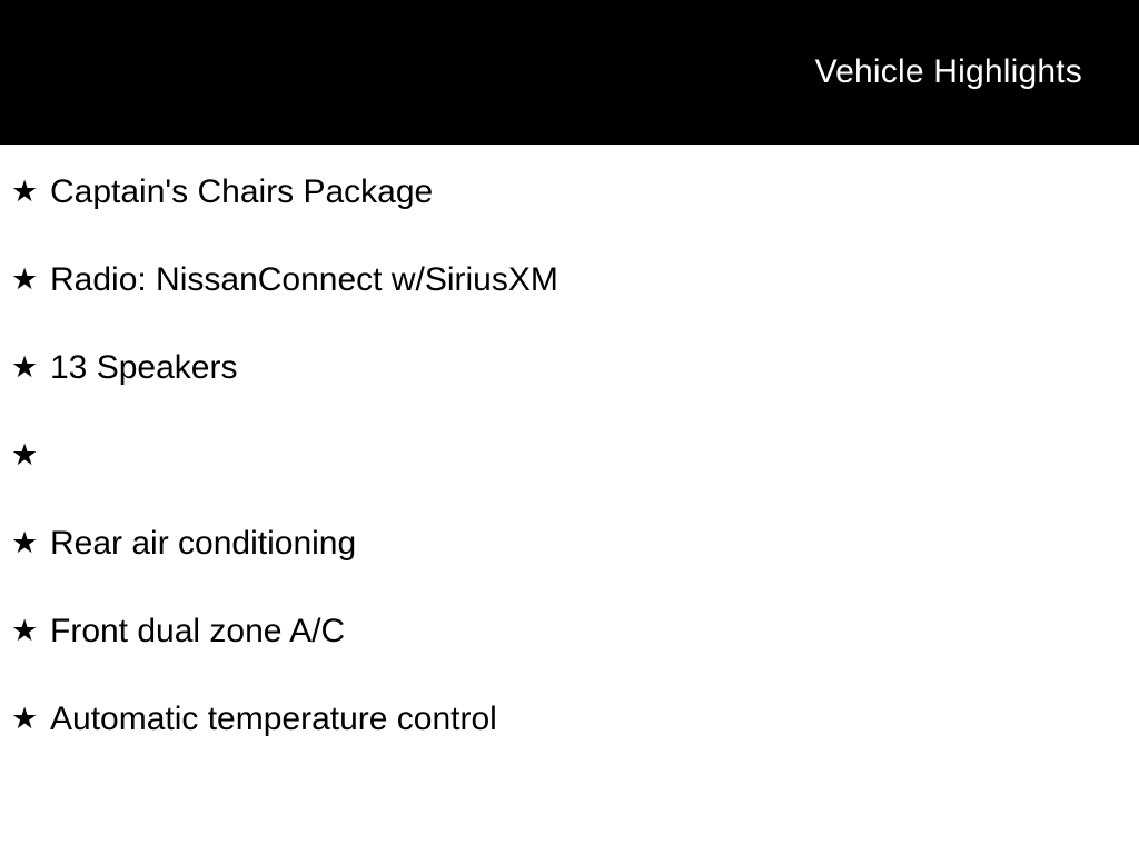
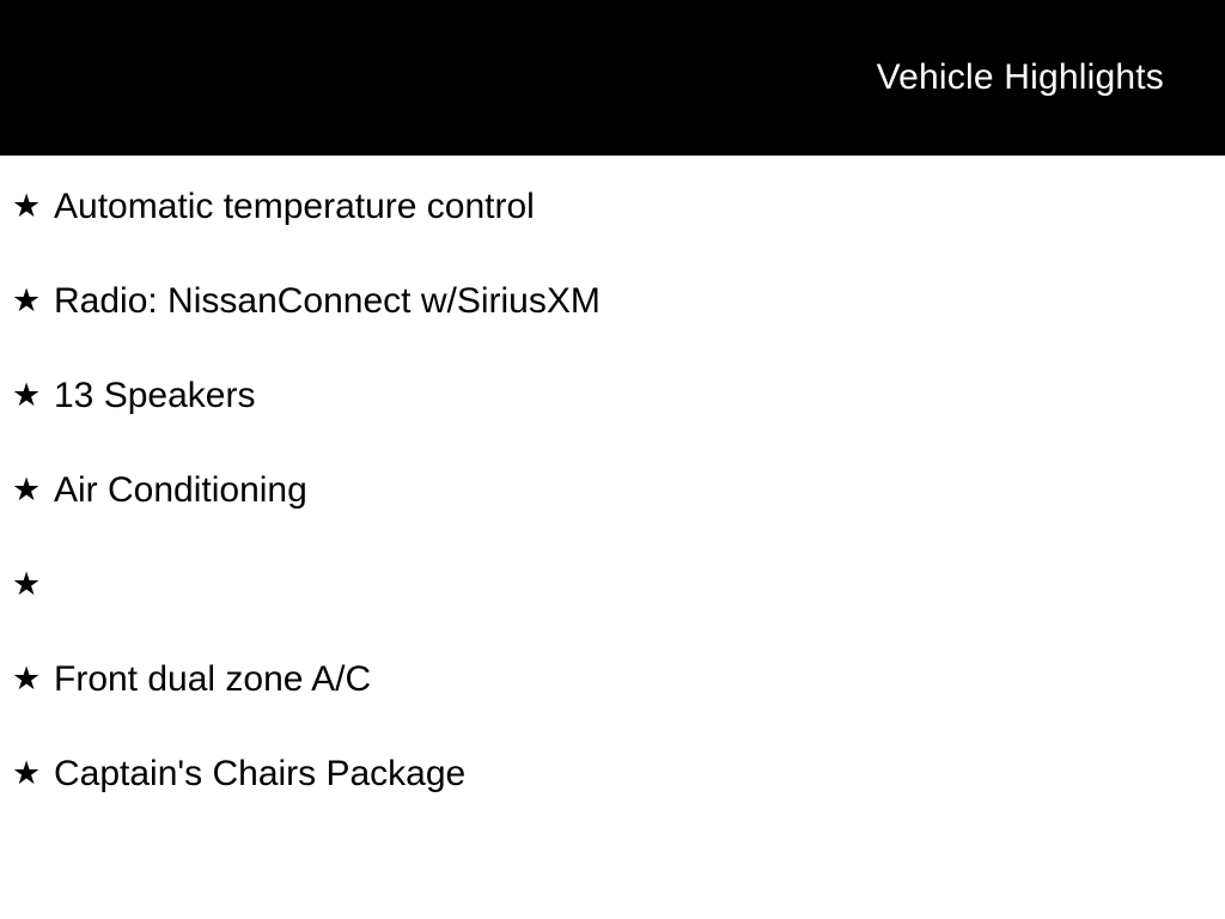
  Vehicle Highlights
  ★
- Captain's Chairs Package
+ Automatic temperature control
  ★
  Radio: NissanConnect w/SiriusXM
  ★
  13 Speakers
  ★
+ Air Conditioning
  ★
- Rear air conditioning
  ★
  Front dual zone A/C
  ★
- Automatic temperature control
+ Captain's Chairs Package
